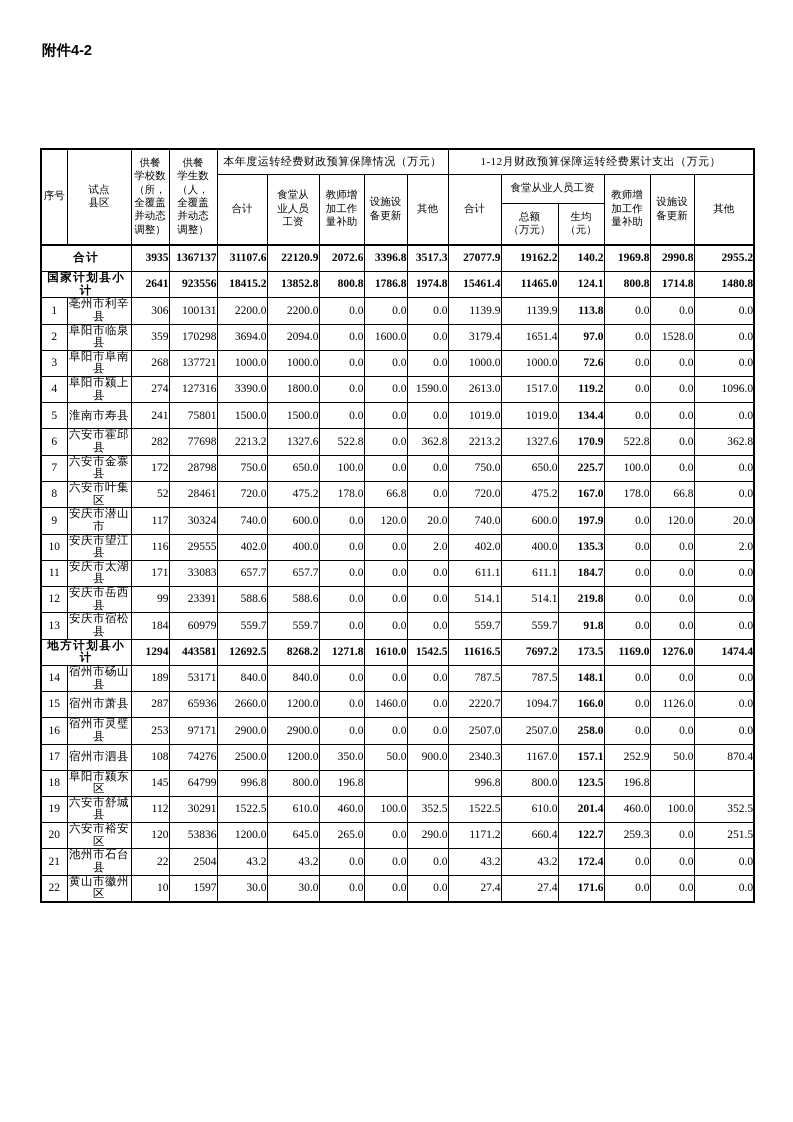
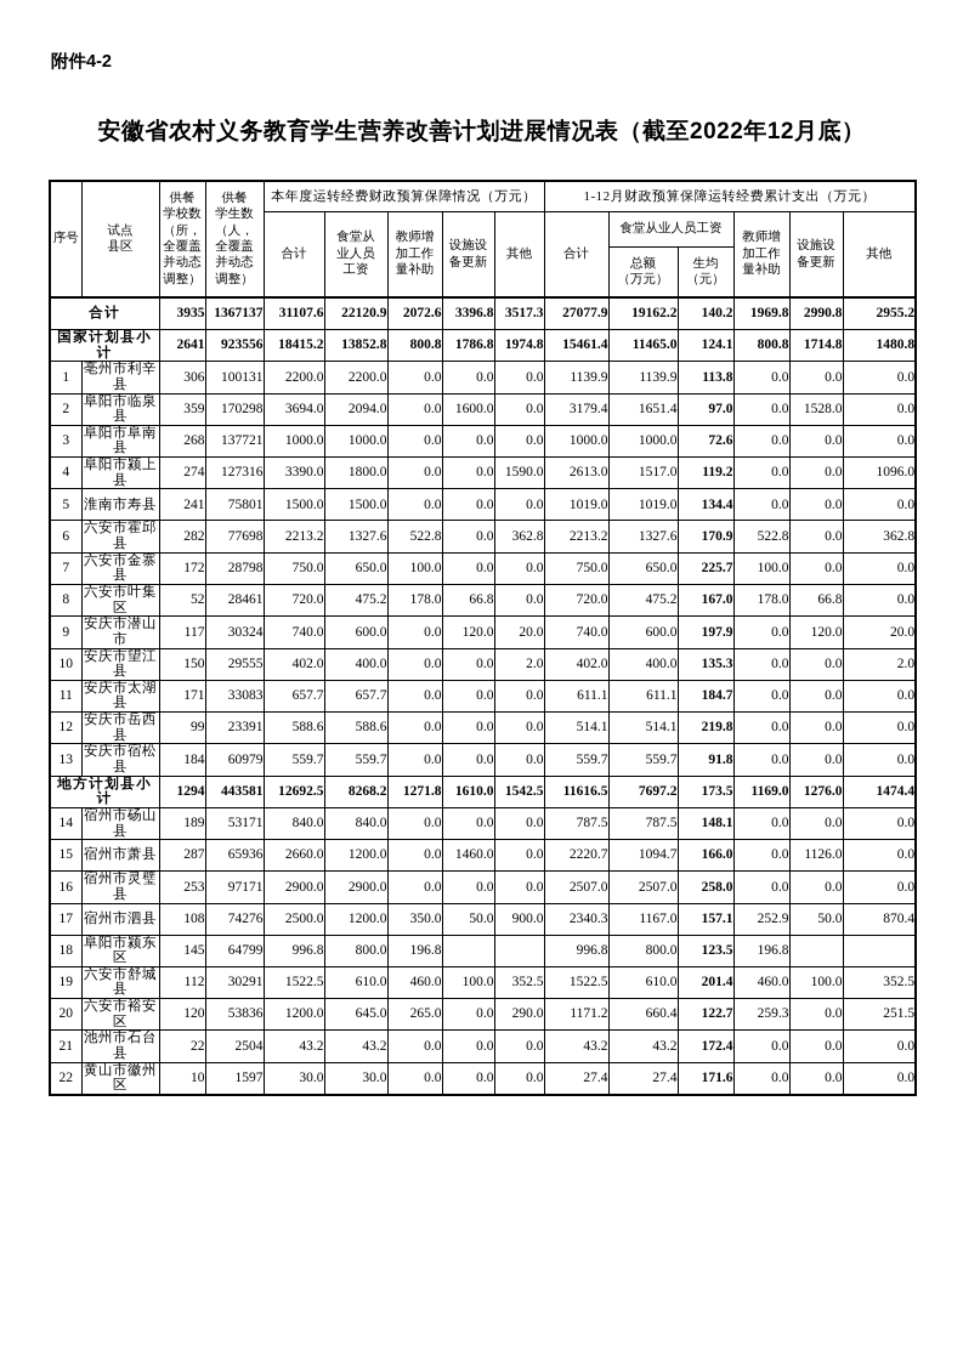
  附件4-2
+ 安徽省农村义务教育学生营养改善计划进展情况表（截至2022年12月底）
  序号	试点 县区	供餐 学校数 （所， 全覆盖 并动态 调整）	供餐 学生数 （人， 全覆盖 并动态 调整）	本年度运转经费财政预算保障情况（万元）	1-12月财政预算保障运转经费累计支出（万元）
  合计	食堂从 业人员 工资	教师增 加工作 量补助	设施设 备更新	其他	合计	食堂从业人员工资	教师增 加工作 量补助	设施设 备更新	其他
  总额 （万元）	生均 （元）
  合计	3935	1367137	31107.6	22120.9	2072.6	3396.8	3517.3	27077.9	19162.2	140.2	1969.8	2990.8	2955.2
  国家计划县小计	2641	923556	18415.2	13852.8	800.8	1786.8	1974.8	15461.4	11465.0	124.1	800.8	1714.8	1480.8
  1	亳州市利辛县	306	100131	2200.0	2200.0	0.0	0.0	0.0	1139.9	1139.9	113.8	0.0	0.0	0.0
  2	阜阳市临泉县	359	170298	3694.0	2094.0	0.0	1600.0	0.0	3179.4	1651.4	97.0	0.0	1528.0	0.0
  3	阜阳市阜南县	268	137721	1000.0	1000.0	0.0	0.0	0.0	1000.0	1000.0	72.6	0.0	0.0	0.0
  4	阜阳市颍上县	274	127316	3390.0	1800.0	0.0	0.0	1590.0	2613.0	1517.0	119.2	0.0	0.0	1096.0
  5	淮南市寿县	241	75801	1500.0	1500.0	0.0	0.0	0.0	1019.0	1019.0	134.4	0.0	0.0	0.0
  6	六安市霍邱县	282	77698	2213.2	1327.6	522.8	0.0	362.8	2213.2	1327.6	170.9	522.8	0.0	362.8
  7	六安市金寨县	172	28798	750.0	650.0	100.0	0.0	0.0	750.0	650.0	225.7	100.0	0.0	0.0
  8	六安市叶集区	52	28461	720.0	475.2	178.0	66.8	0.0	720.0	475.2	167.0	178.0	66.8	0.0
  9	安庆市潜山市	117	30324	740.0	600.0	0.0	120.0	20.0	740.0	600.0	197.9	0.0	120.0	20.0
- 10	安庆市望江县	116	29555	402.0	400.0	0.0	0.0	2.0	402.0	400.0	135.3	0.0	0.0	2.0
+ 10	安庆市望江县	150	29555	402.0	400.0	0.0	0.0	2.0	402.0	400.0	135.3	0.0	0.0	2.0
  11	安庆市太湖县	171	33083	657.7	657.7	0.0	0.0	0.0	611.1	611.1	184.7	0.0	0.0	0.0
  12	安庆市岳西县	99	23391	588.6	588.6	0.0	0.0	0.0	514.1	514.1	219.8	0.0	0.0	0.0
  13	安庆市宿松县	184	60979	559.7	559.7	0.0	0.0	0.0	559.7	559.7	91.8	0.0	0.0	0.0
  地方计划县小计	1294	443581	12692.5	8268.2	1271.8	1610.0	1542.5	11616.5	7697.2	173.5	1169.0	1276.0	1474.4
  14	宿州市砀山县	189	53171	840.0	840.0	0.0	0.0	0.0	787.5	787.5	148.1	0.0	0.0	0.0
  15	宿州市萧县	287	65936	2660.0	1200.0	0.0	1460.0	0.0	2220.7	1094.7	166.0	0.0	1126.0	0.0
  16	宿州市灵璧县	253	97171	2900.0	2900.0	0.0	0.0	0.0	2507.0	2507.0	258.0	0.0	0.0	0.0
  17	宿州市泗县	108	74276	2500.0	1200.0	350.0	50.0	900.0	2340.3	1167.0	157.1	252.9	50.0	870.4
  18	阜阳市颍东区	145	64799	996.8	800.0	196.8			996.8	800.0	123.5	196.8
  19	六安市舒城县	112	30291	1522.5	610.0	460.0	100.0	352.5	1522.5	610.0	201.4	460.0	100.0	352.5
  20	六安市裕安区	120	53836	1200.0	645.0	265.0	0.0	290.0	1171.2	660.4	122.7	259.3	0.0	251.5
  21	池州市石台县	22	2504	43.2	43.2	0.0	0.0	0.0	43.2	43.2	172.4	0.0	0.0	0.0
  22	黄山市徽州区	10	1597	30.0	30.0	0.0	0.0	0.0	27.4	27.4	171.6	0.0	0.0	0.0
